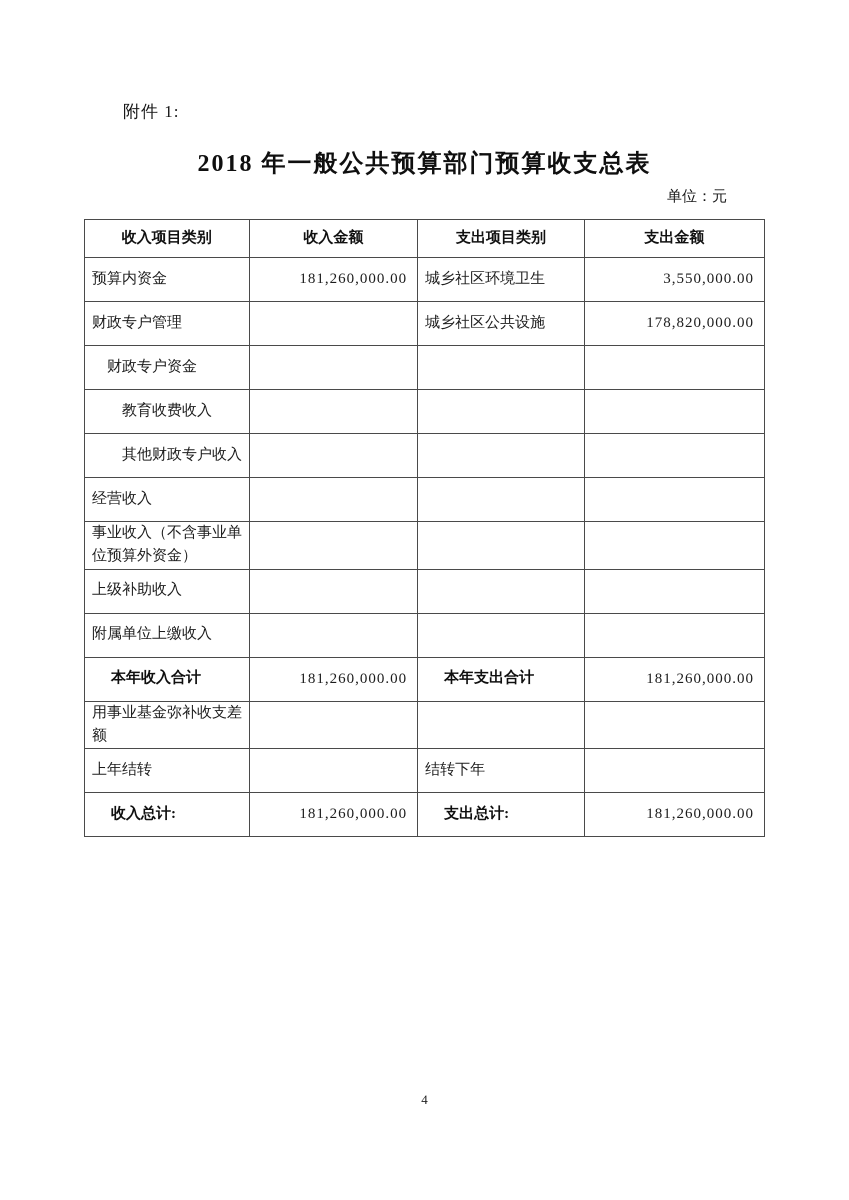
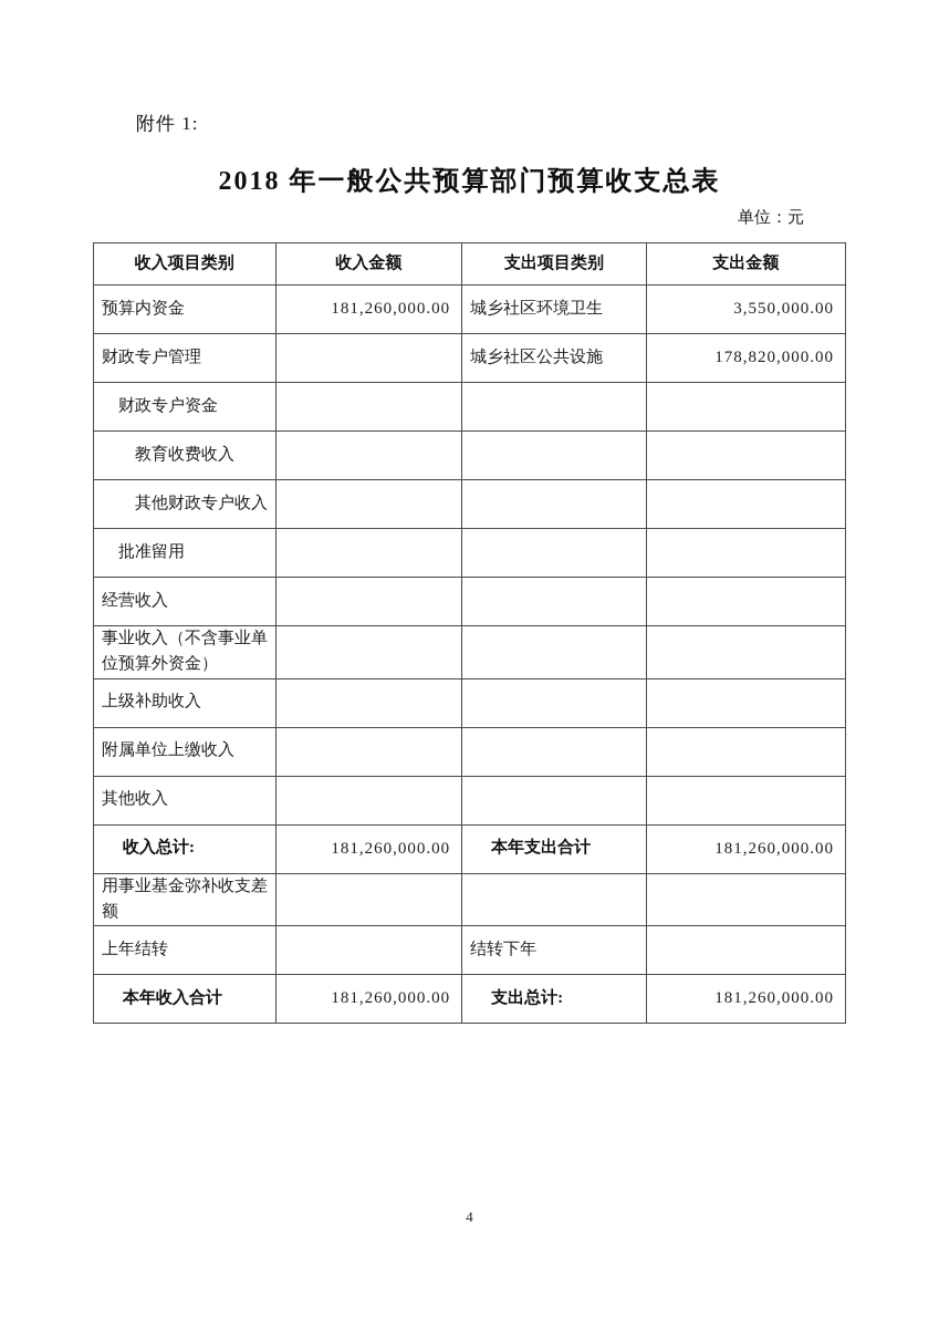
  附件 1:
  2018 年一般公共预算部门预算收支总表
  单位：元
  收入项目类别	收入金额	支出项目类别	支出金额
  预算内资金	181,260,000.00	城乡社区环境卫生	3,550,000.00
  财政专户管理		城乡社区公共设施	178,820,000.00
  财政专户资金
  教育收费收入
  其他财政专户收入
+ 批准留用
  经营收入
  事业收入（不含事业单位预算外资金）
  上级补助收入
  附属单位上缴收入
+ 其他收入
- 本年收入合计	181,260,000.00	本年支出合计	181,260,000.00
+ 收入总计:	181,260,000.00	本年支出合计	181,260,000.00
  用事业基金弥补收支差额
  上年结转		结转下年
- 收入总计:	181,260,000.00	支出总计:	181,260,000.00
+ 本年收入合计	181,260,000.00	支出总计:	181,260,000.00
  4
